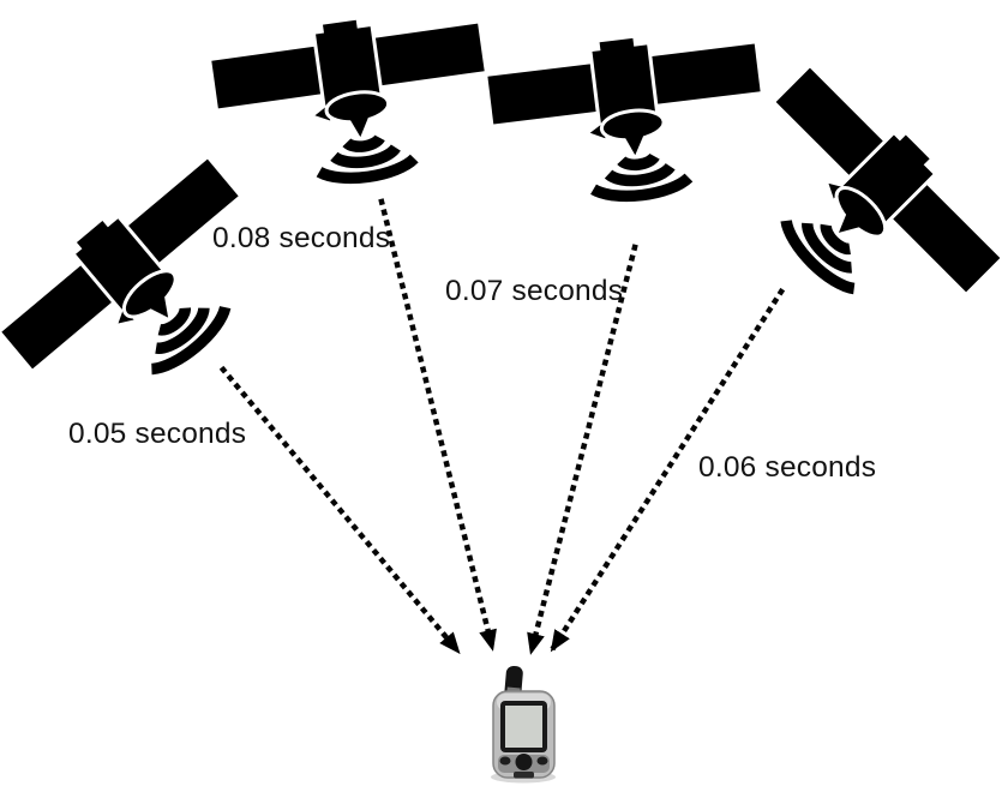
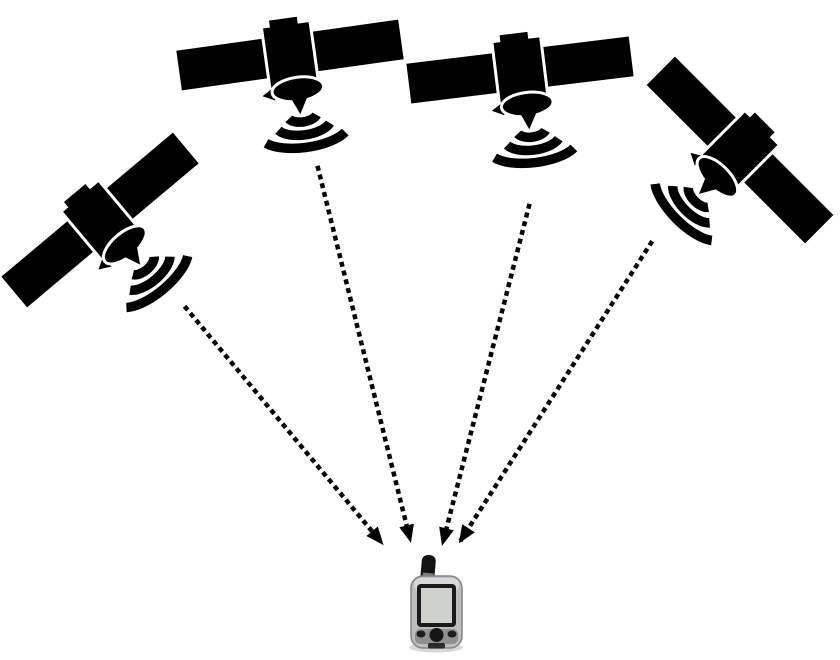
- 0.05 seconds
- 0.08 seconds
- 0.07 seconds
- 0.06 seconds
